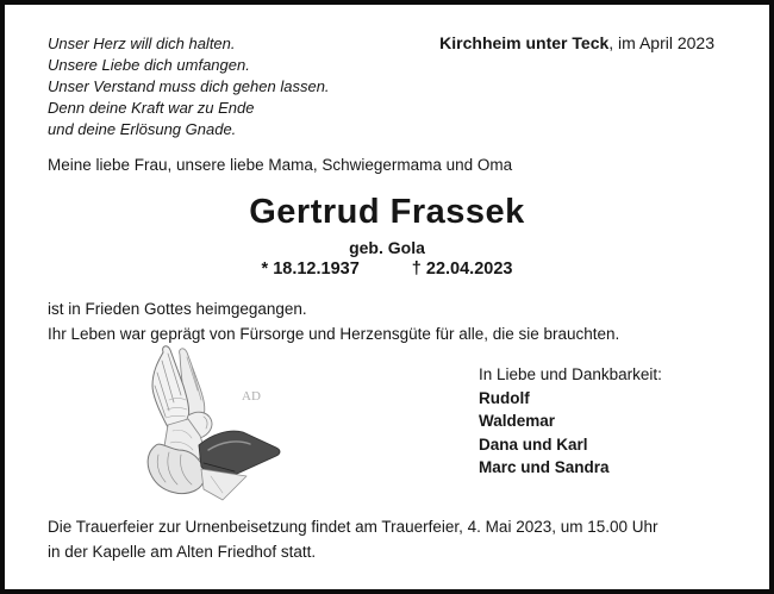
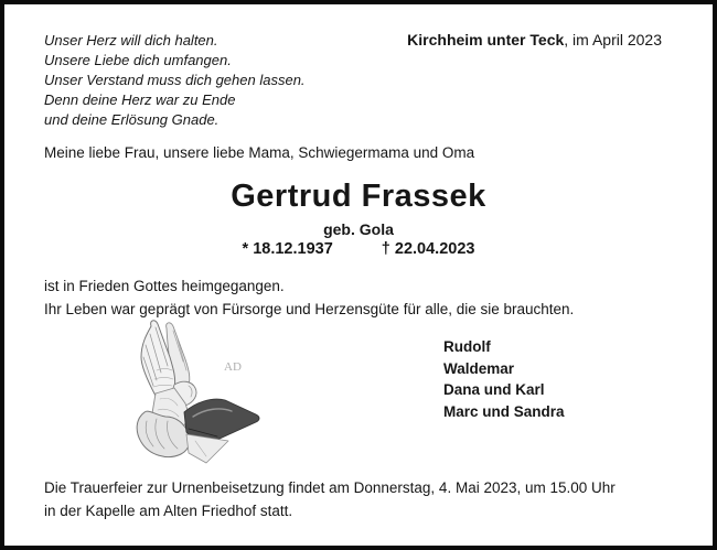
  Unser Herz will dich halten.
  Unsere Liebe dich umfangen.
  Unser Verstand muss dich gehen lassen.
- Denn deine Kraft war zu Ende
+ Denn deine Herz war zu Ende
  und deine Erlösung Gnade.
  Kirchheim unter Teck, im April 2023
  Meine liebe Frau, unsere liebe Mama, Schwiegermama und Oma
  Gertrud Frassek
  geb. Gola
  * 18.12.1937
  † 22.04.2023
  ist in Frieden Gottes heimgegangen.
  Ihr Leben war geprägt von Fürsorge und Herzensgüte für alle, die sie brauchten.
  AD
- In Liebe und Dankbarkeit:
  Rudolf
  Waldemar
  Dana und Karl
  Marc und Sandra
- Die Trauerfeier zur Urnenbeisetzung findet am Trauerfeier, 4. Mai 2023, um 15.00 Uhr
+ Die Trauerfeier zur Urnenbeisetzung findet am Donnerstag, 4. Mai 2023, um 15.00 Uhr
  in der Kapelle am Alten Friedhof statt.
